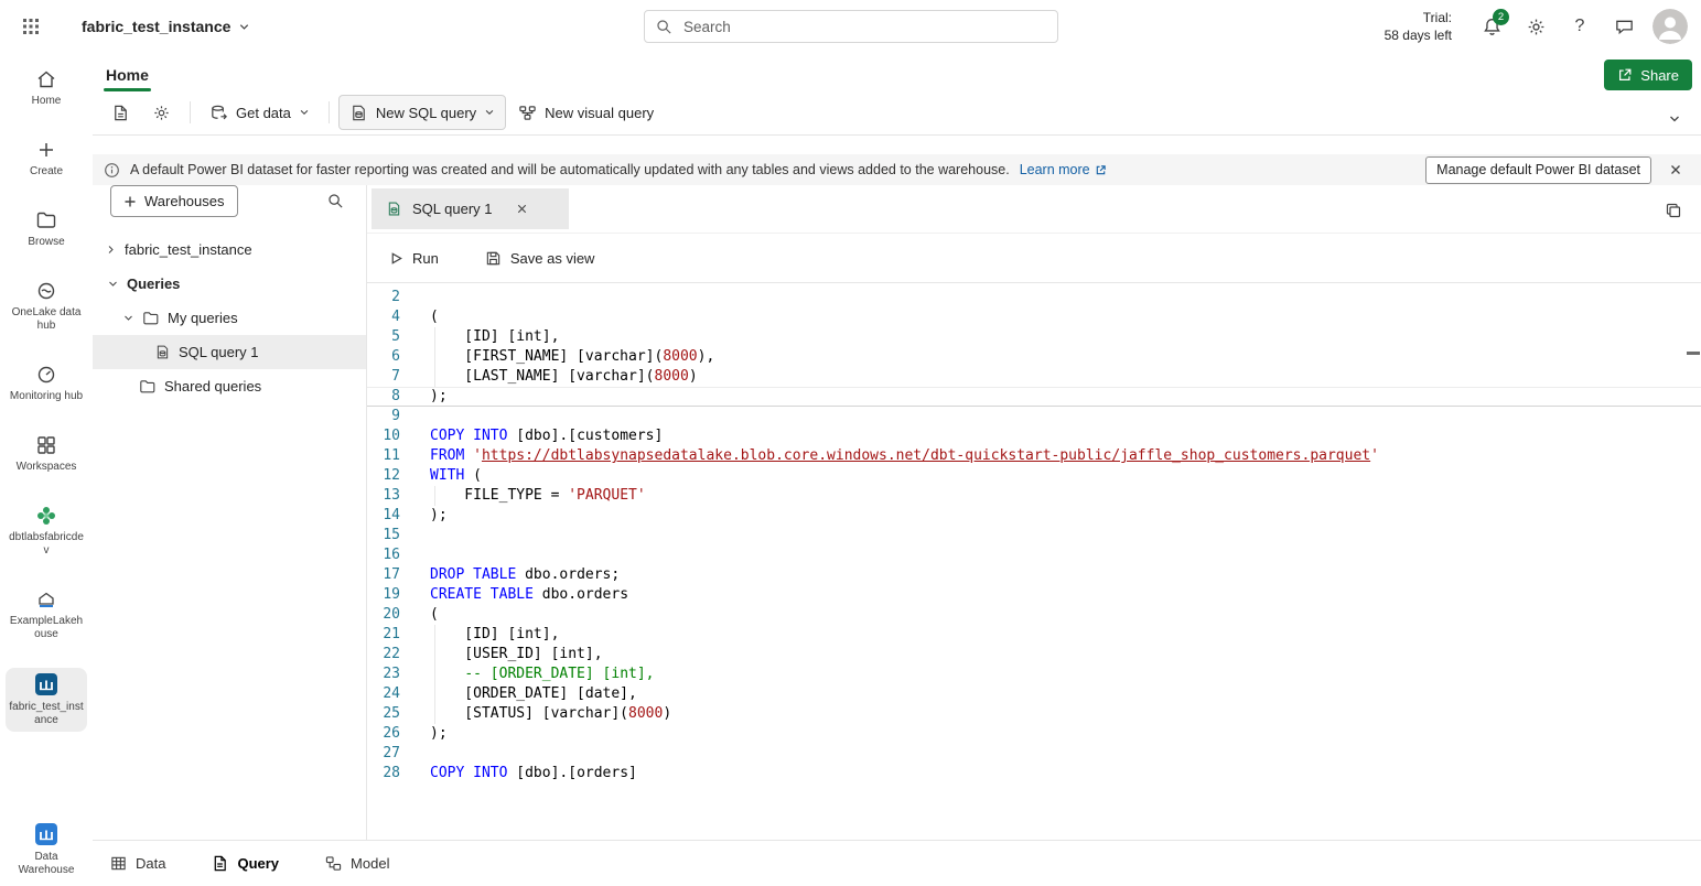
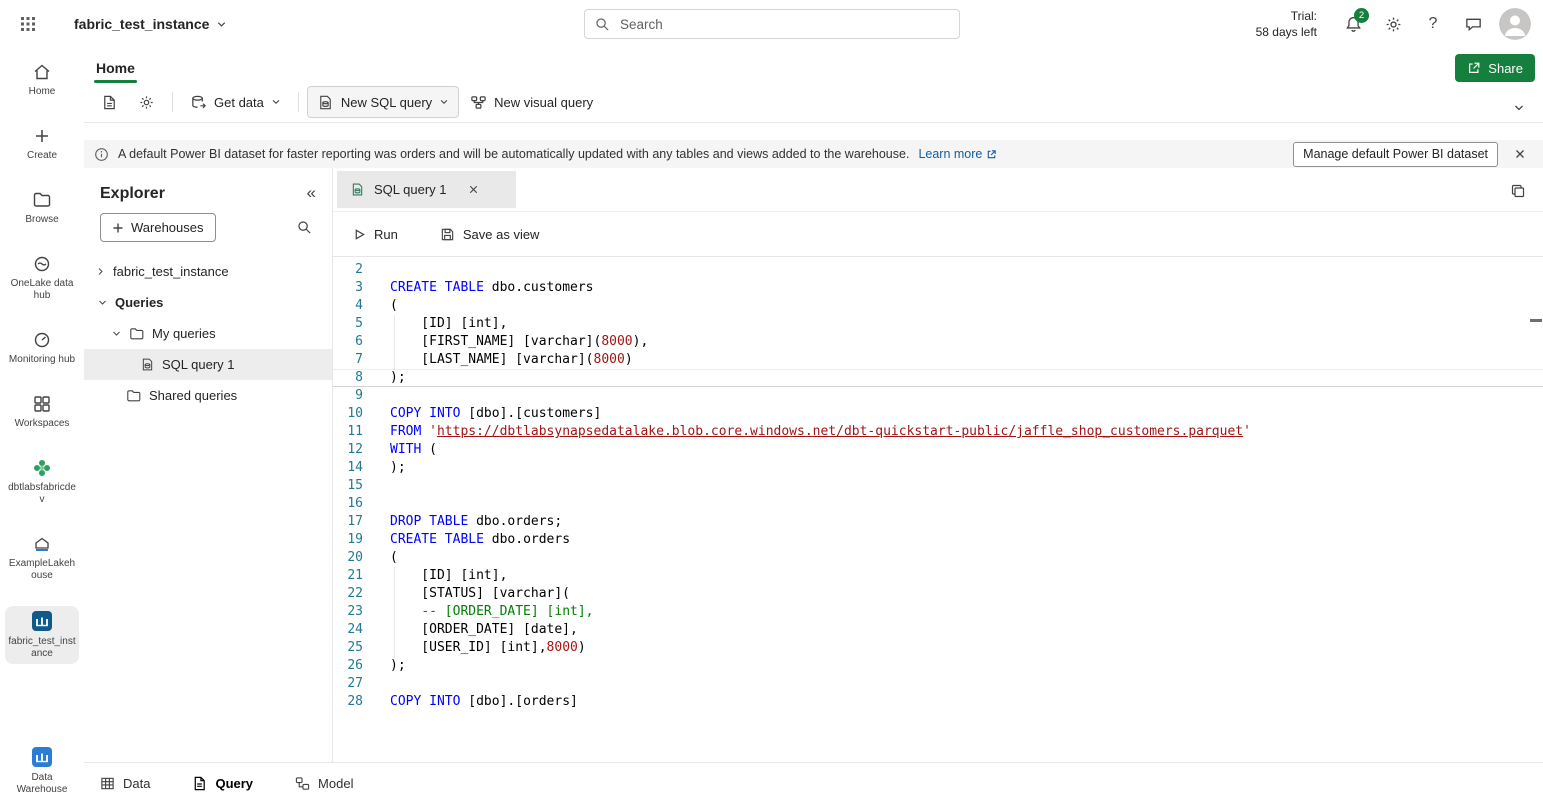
  fabric_test_instance
  Search
  Trial:
  58 days left
  2
  ?
  Home
  Share
  Get data
  New SQL query
  New visual query
- A default Power BI dataset for faster reporting was created and will be automatically updated with any tables and views added to the warehouse.
+ A default Power BI dataset for faster reporting was orders and will be automatically updated with any tables and views added to the warehouse.
  Learn more
  Manage default Power BI dataset
  Home
  Create
  Browse
  OneLake data hub
  Monitoring hub
  Workspaces
  dbtlabsfabricdev
  ExampleLakehouse
  fabric_test_instance
  Data Warehouse
+ Explorer
+ «
  Warehouses
  fabric_test_instance
  Queries
  My queries
  SQL query 1
  Shared queries
  SQL query 1
  Run
  Save as view
  2
+ 3
+ CREATE TABLE dbo.customers
  4
  (
  5
  [ID] [int],
  6
  [FIRST_NAME] [varchar](8000),
  7
  [LAST_NAME] [varchar](8000)
  8
  );
  9
  10
  COPY INTO [dbo].[customers]
  11
  FROM 'https://dbtlabsynapsedatalake.blob.core.windows.net/dbt-quickstart-public/jaffle_shop_customers.parquet'
  12
  WITH (
- 13
- FILE_TYPE = 'PARQUET'
  14
  );
  15
  16
  17
  DROP TABLE dbo.orders;
  19
  CREATE TABLE dbo.orders
  20
  (
  21
  [ID] [int],
  22
- [USER_ID] [int],
+ [STATUS] [varchar](
  23
  -- [ORDER_DATE] [int],
  24
  [ORDER_DATE] [date],
  25
- [STATUS] [varchar](8000)
+ [USER_ID] [int],8000)
  26
  );
  27
  28
  COPY INTO [dbo].[orders]
  Data
  Query
  Model
